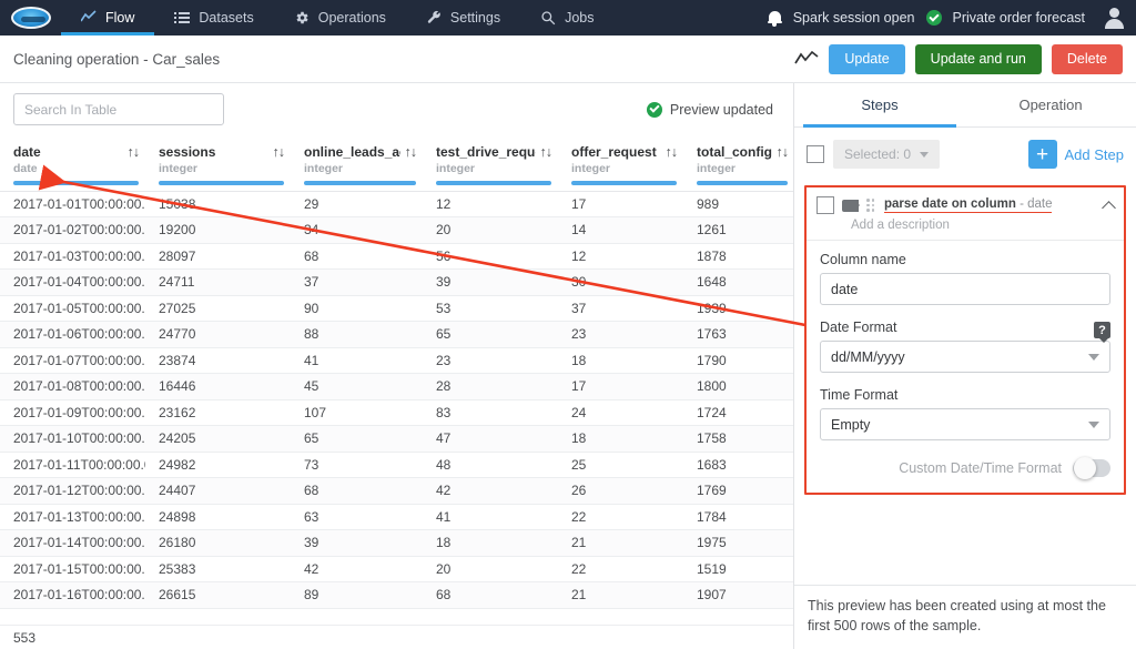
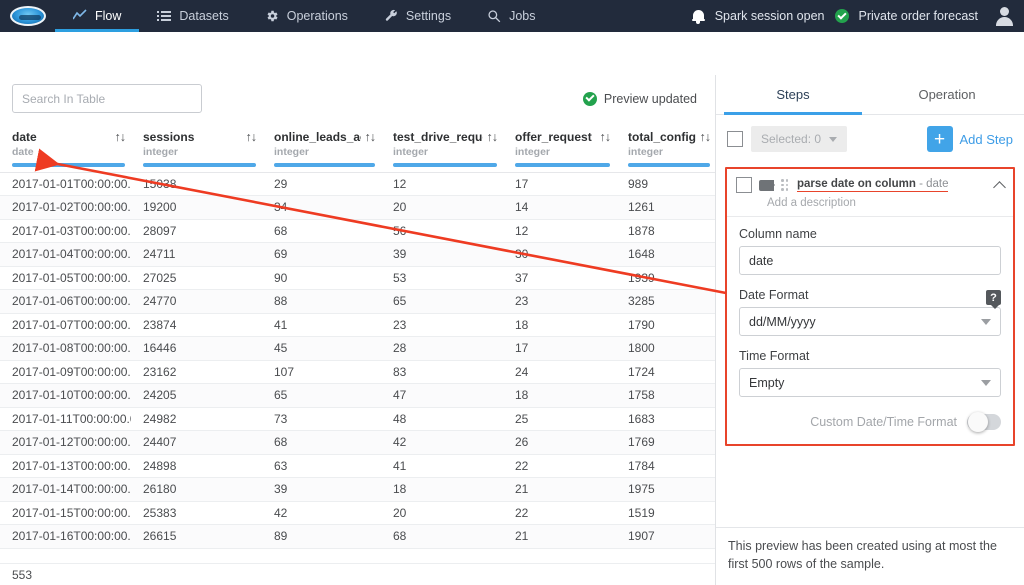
  Flow
  Datasets
  Operations
  Settings
  Jobs
  Spark session open
  Private order forecast
- Cleaning operation - Car_sales
- Update
- Update and run
- Delete
  Search In Table
  Preview updated
  datedate↑↓	sessionsinteger↑↓	online_leads_ainteger↑↓	test_drive_requinteger↑↓	offer_requestinteger↑↓	total_configinteger↑↓
  2017-01-01T00:00:00.	158	29	12	17	989
  2017-01-02T00:00:00.	19200		20	14	1261
  2017-01-03T00:00:00.	28097	68	5	12	1878
- 2017-01-04T00:00:00.	24711	37	39	3	1648
+ 2017-01-04T00:00:00.	24711	69	39	3	1648
  2017-01-05T00:00:00.	27025	90	53	37	19
- 2017-01-06T00:00:00.	24770	88	65	23	1763
+ 2017-01-06T00:00:00.	24770	88	65	23	3285
  2017-01-07T00:00:00.	23874	41	23	18	1790
  2017-01-08T00:00:00.	16446	45	28	17	1800
  2017-01-09T00:00:00.	23162	107	83	24	1724
  2017-01-10T00:00:00.	24205	65	47	18	1758
  2017-01-11T00:00:00.	24982	73	48	25	1683
  2017-01-12T00:00:00.	24407	68	42	26	1769
  2017-01-13T00:00:00.	24898	63	41	22	1784
  2017-01-14T00:00:00.	26180	39	18	21	1975
  2017-01-15T00:00:00.	25383	42	20	22	1519
  2017-01-16T00:00:00.	26615	89	68	21	1907
  553
  Steps
  Operation
  Selected: 0
  +
  Add Step
  parse date on column - date
  Add a description
  Column name
  date
  Date Format
  ?
  dd/MM/yyyy
  Time Format
  Empty
  Custom Date/Time Format
  This preview has been created using at most the first 500 rows of the sample.
